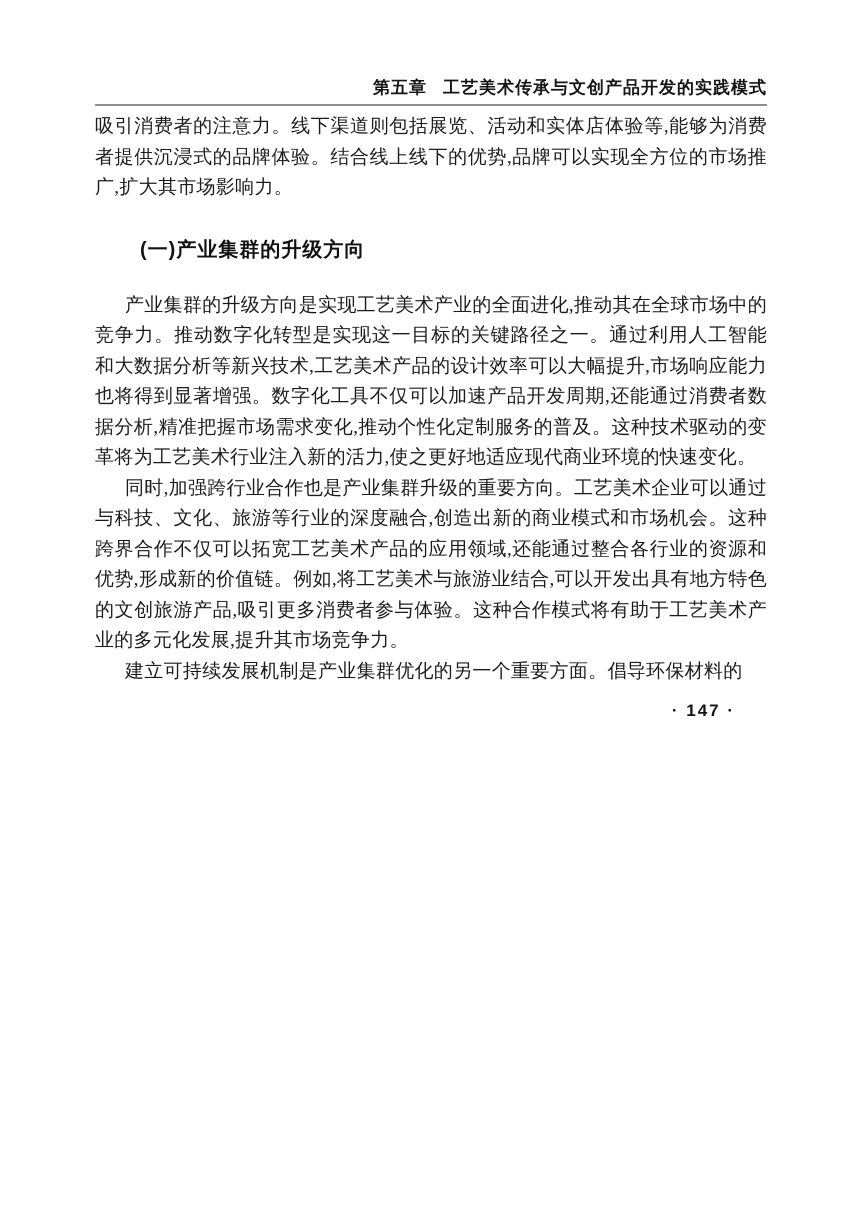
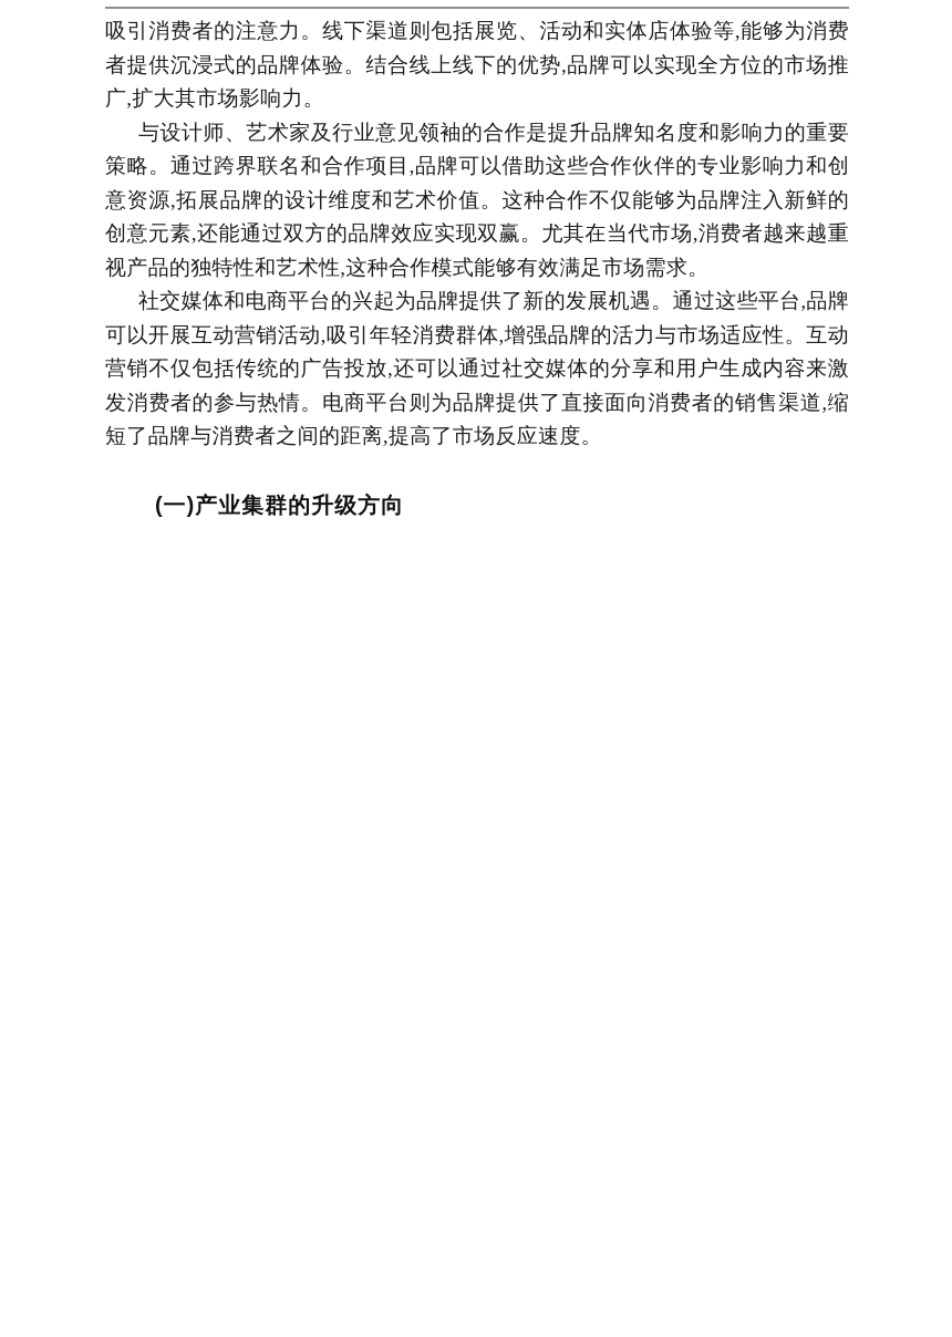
- 第五章 工艺美术传承与文创产品开发的实践模式
  吸引消费者的注意力。线下渠道则包括展览、活动和实体店体验等,能够为消费者提供沉浸式的品牌体验。结合线上线下的优势,品牌可以实现全方位的市场推广,扩大其市场影响力。
+ 与设计师、艺术家及行业意见领袖的合作是提升品牌知名度和影响力的重要策略。通过跨界联名和合作项目,品牌可以借助这些合作伙伴的专业影响力和创意资源,拓展品牌的设计维度和艺术价值。这种合作不仅能够为品牌注入新鲜的创意元素,还能通过双方的品牌效应实现双赢。尤其在当代市场,消费者越来越重视产品的独特性和艺术性,这种合作模式能够有效满足市场需求。
+ 社交媒体和电商平台的兴起为品牌提供了新的发展机遇。通过这些平台,品牌可以开展互动营销活动,吸引年轻消费群体,增强品牌的活力与市场适应性。互动营销不仅包括传统的广告投放,还可以通过社交媒体的分享和用户生成内容来激发消费者的参与热情。电商平台则为品牌提供了直接面向消费者的销售渠道,缩短了品牌与消费者之间的距离,提高了市场反应速度。
  (一)产业集群的升级方向
- 产业集群的升级方向是实现工艺美术产业的全面进化,推动其在全球市场中的竞争力。推动数字化转型是实现这一目标的关键路径之一。通过利用人工智能和大数据分析等新兴技术,工艺美术产品的设计效率可以大幅提升,市场响应能力也将得到显著增强。数字化工具不仅可以加速产品开发周期,还能通过消费者数据分析,精准把握市场需求变化,推动个性化定制服务的普及。这种技术驱动的变革将为工艺美术行业注入新的活力,使之更好地适应现代商业环境的快速变化。
- 同时,加强跨行业合作也是产业集群升级的重要方向。工艺美术企业可以通过与科技、文化、旅游等行业的深度融合,创造出新的商业模式和市场机会。这种跨界合作不仅可以拓宽工艺美术产品的应用领域,还能通过整合各行业的资源和优势,形成新的价值链。例如,将工艺美术与旅游业结合,可以开发出具有地方特色的文创旅游产品,吸引更多消费者参与体验。这种合作模式将有助于工艺美术产业的多元化发展,提升其市场竞争力。
- 建立可持续发展机制是产业集群优化的另一个重要方面。倡导环保材料的
- · 147 ·
